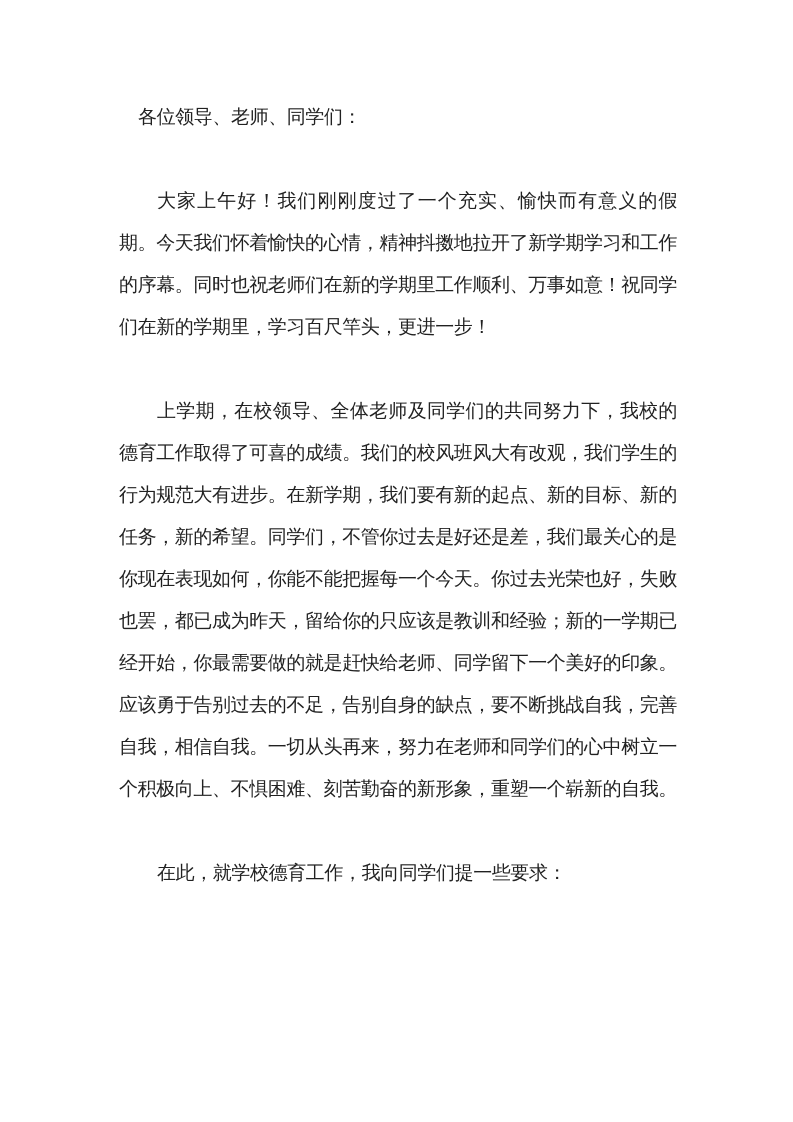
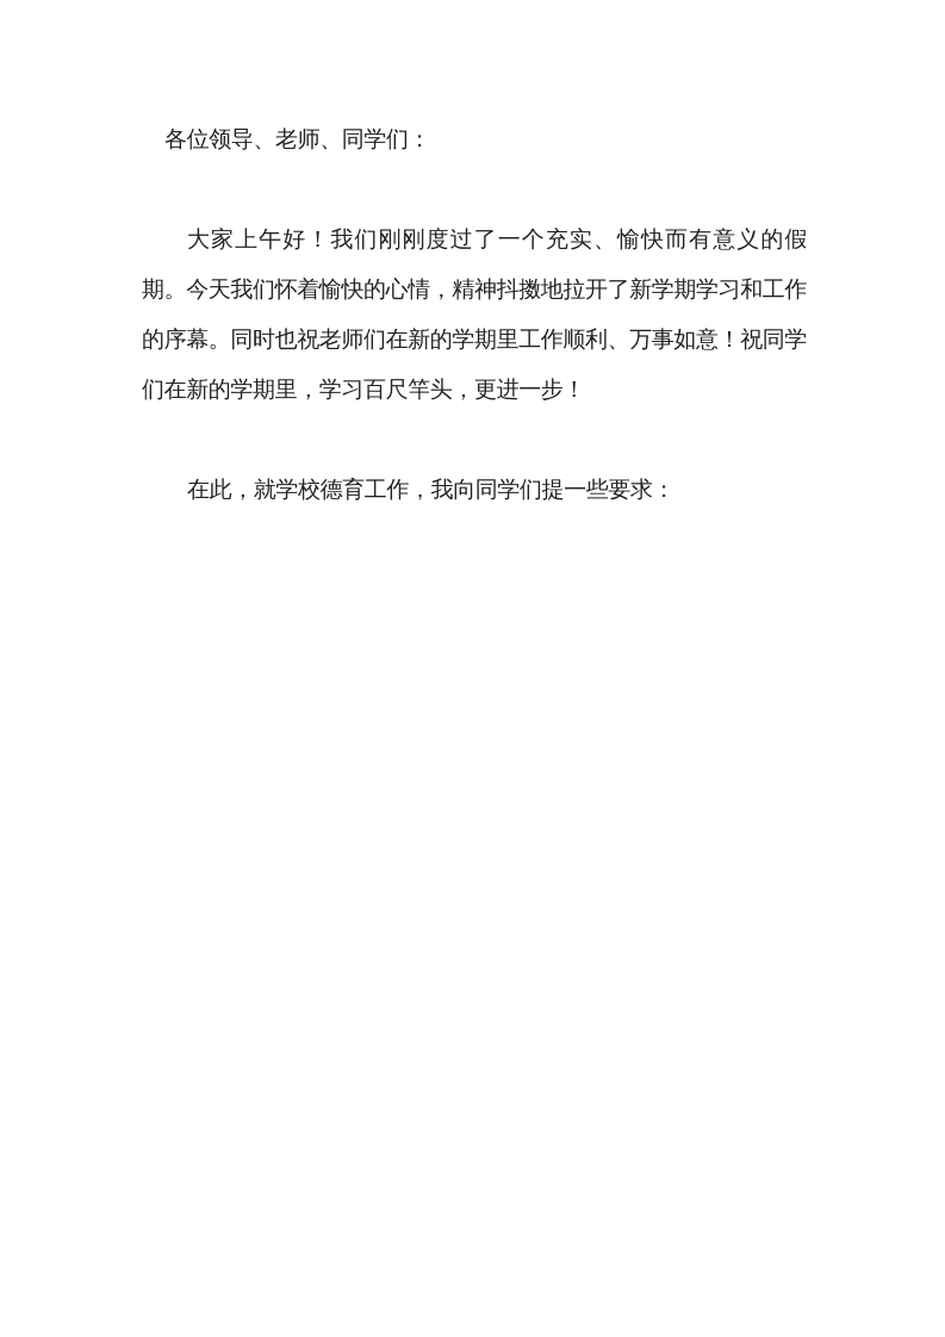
  各位领导、老师、同学们：
  大家上午好！我们刚刚度过了一个充实、愉快而有意义的假期。今天我们怀着愉快的心情，精神抖擞地拉开了新学期学习和工作的序幕。同时也祝老师们在新的学期里工作顺利、万事如意！祝同学们在新的学期里，学习百尺竿头，更进一步！
- 上学期，在校领导、全体老师及同学们的共同努力下，我校的德育工作取得了可喜的成绩。我们的校风班风大有改观，我们学生的行为规范大有进步。在新学期，我们要有新的起点、新的目标、新的任务，新的希望。同学们，不管你过去是好还是差，我们最关心的是你现在表现如何，你能不能把握每一个今天。你过去光荣也好，失败也罢，都已成为昨天，留给你的只应该是教训和经验；新的一学期已经开始，你最需要做的就是赶快给老师、同学留下一个美好的印象。应该勇于告别过去的不足，告别自身的缺点，要不断挑战自我，完善自我，相信自我。一切从头再来，努力在老师和同学们的心中树立一个积极向上、不惧困难、刻苦勤奋的新形象，重塑一个崭新的自我。
  在此，就学校德育工作，我向同学们提一些要求：
